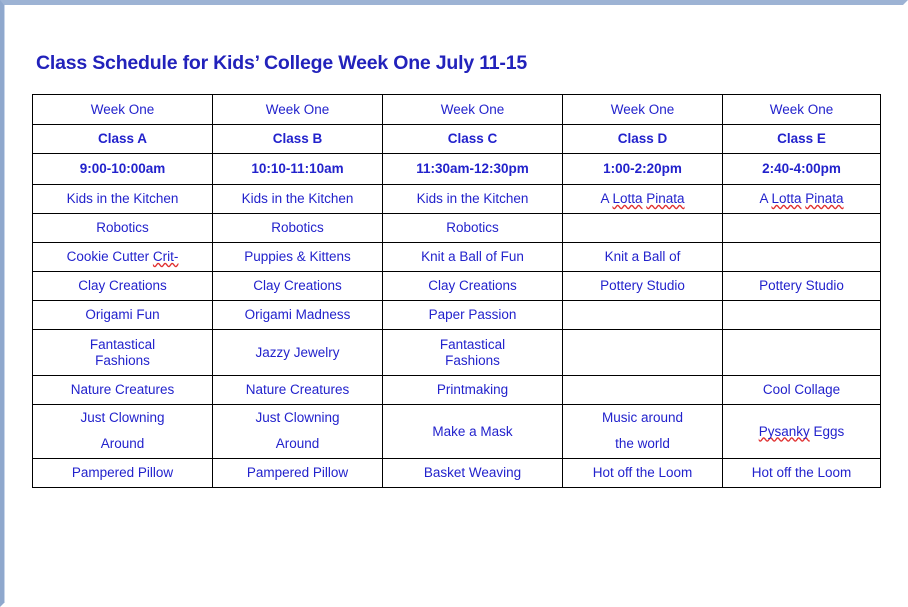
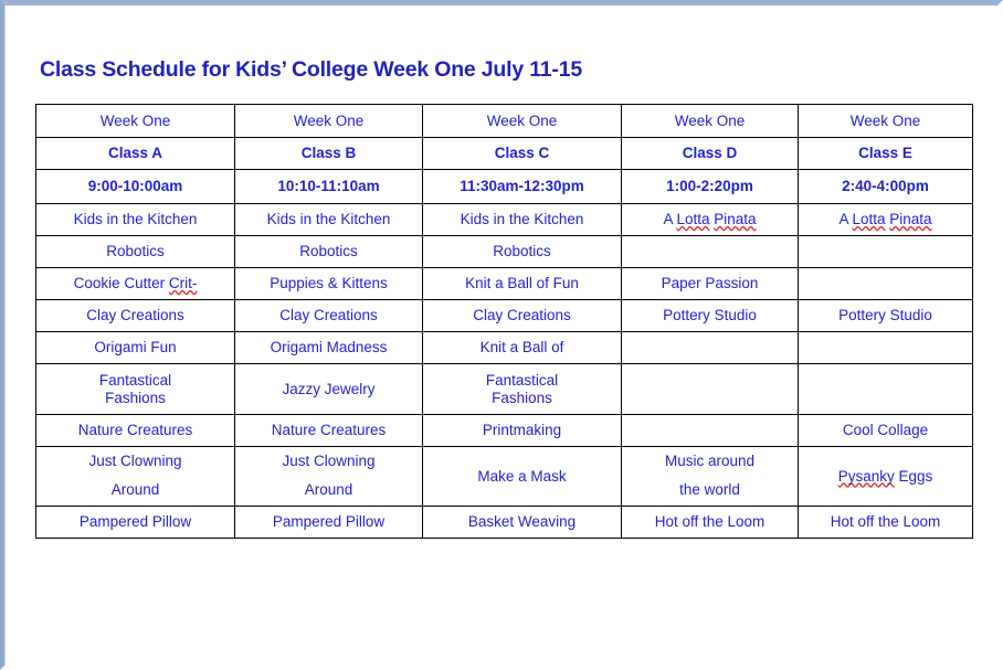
  Class Schedule for Kids’ College Week One July 11-15
  Week One	Week One	Week One	Week One	Week One
  Class A	Class B	Class C	Class D	Class E
  9:00-10:00am	10:10-11:10am	11:30am-12:30pm	1:00-2:20pm	2:40-4:00pm
  Kids in the Kitchen	Kids in the Kitchen	Kids in the Kitchen	A Lotta Pinata	A Lotta Pinata
  Robotics	Robotics	Robotics
- Cookie Cutter Crit-	Puppies & Kittens	Knit a Ball of Fun	Knit a Ball of
+ Cookie Cutter Crit-	Puppies & Kittens	Knit a Ball of Fun	Paper Passion
  Clay Creations	Clay Creations	Clay Creations	Pottery Studio	Pottery Studio
- Origami Fun	Origami Madness	Paper Passion
+ Origami Fun	Origami Madness	Knit a Ball of
  FantasticalFashions	Jazzy Jewelry	FantasticalFashions
  Nature Creatures	Nature Creatures	Printmaking		Cool Collage
  Just ClowningAround	Just ClowningAround	Make a Mask	Music aroundthe world	Pysanky Eggs
  Pampered Pillow	Pampered Pillow	Basket Weaving	Hot off the Loom	Hot off the Loom
